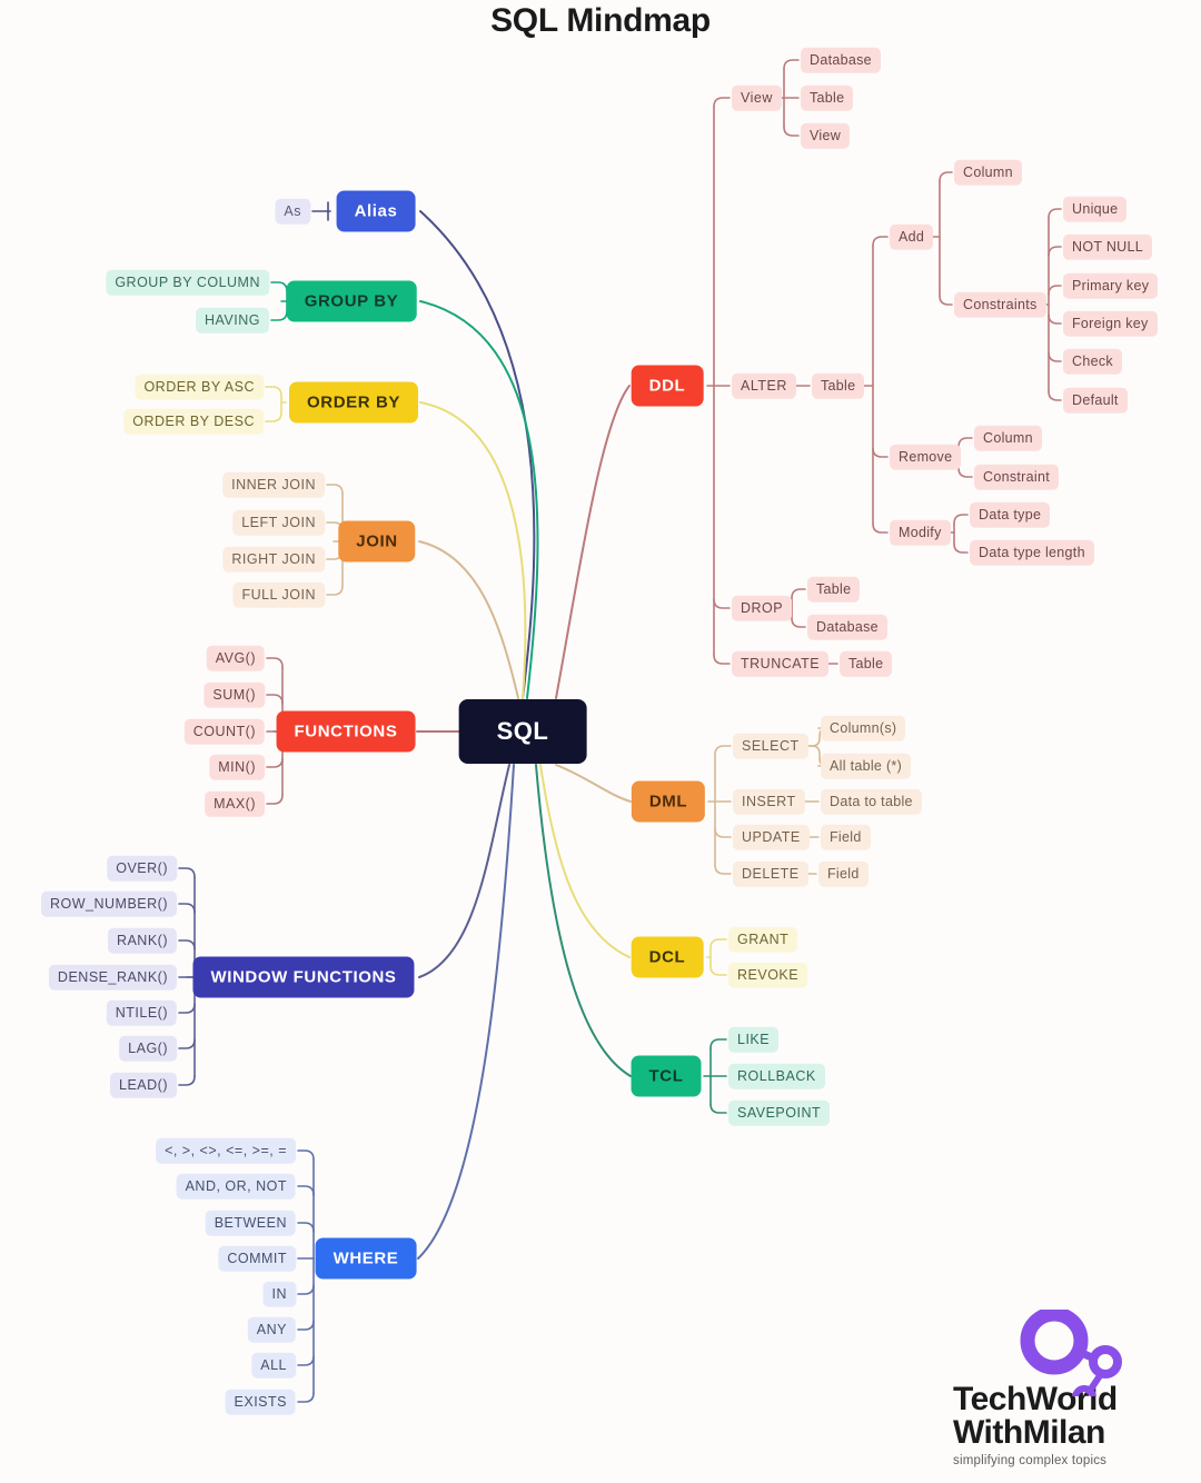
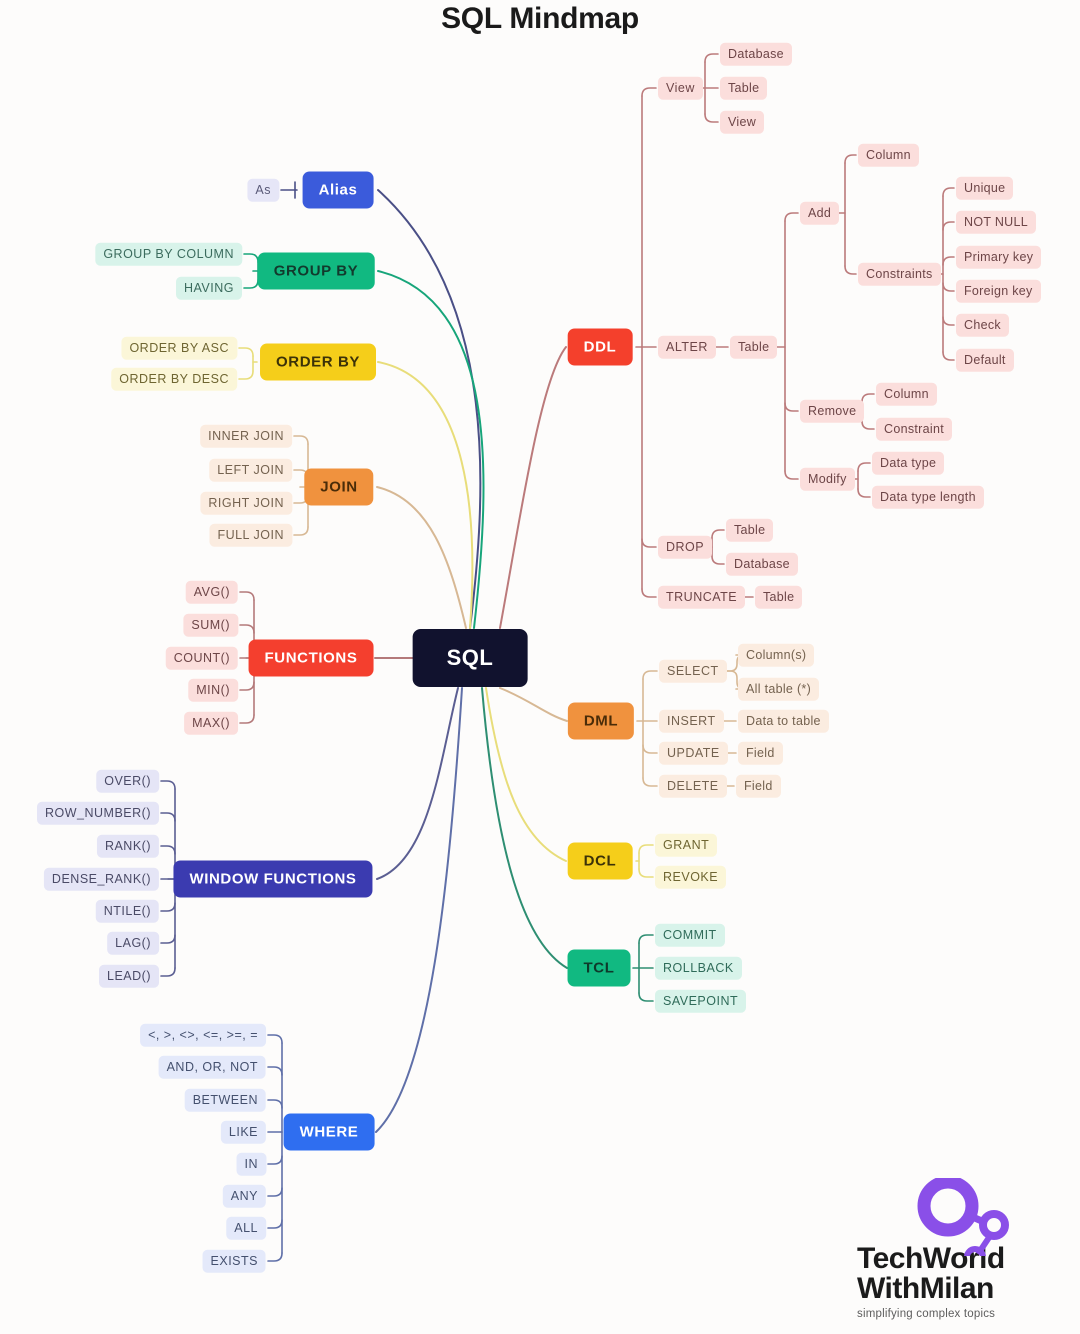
  SQL Mindmap
  SQL
  Alias
  GROUP BY
  ORDER BY
  JOIN
  FUNCTIONS
  WINDOW FUNCTIONS
  WHERE
  DDL
  DML
  DCL
  TCL
  As
  GROUP BY COLUMN
  HAVING
  ORDER BY ASC
  ORDER BY DESC
  INNER JOIN
  LEFT JOIN
  RIGHT JOIN
  FULL JOIN
  AVG()
  SUM()
  COUNT()
  MIN()
  MAX()
  OVER()
  ROW_NUMBER()
  RANK()
  DENSE_RANK()
  NTILE()
  LAG()
  LEAD()
  <, >, <>, <=, >=, =
  AND, OR, NOT
  BETWEEN
- COMMIT
+ LIKE
  IN
  ANY
  ALL
  EXISTS
  GRANT
  REVOKE
- LIKE
+ COMMIT
  ROLLBACK
  SAVEPOINT
  SELECT
  INSERT
  UPDATE
  DELETE
  Column(s)
  All table (*)
  Data to table
  Field
  Field
  View
  ALTER
  DROP
  TRUNCATE
  Database
  Table
  View
  Table
  Add
  Remove
  Modify
  Column
  Constraints
  Unique
  NOT NULL
  Primary key
  Foreign key
  Check
  Default
  Column
  Constraint
  Data type
  Data type length
  Table
  Database
  Table
  TechWorld
  WithMilan
  simplifying complex topics
